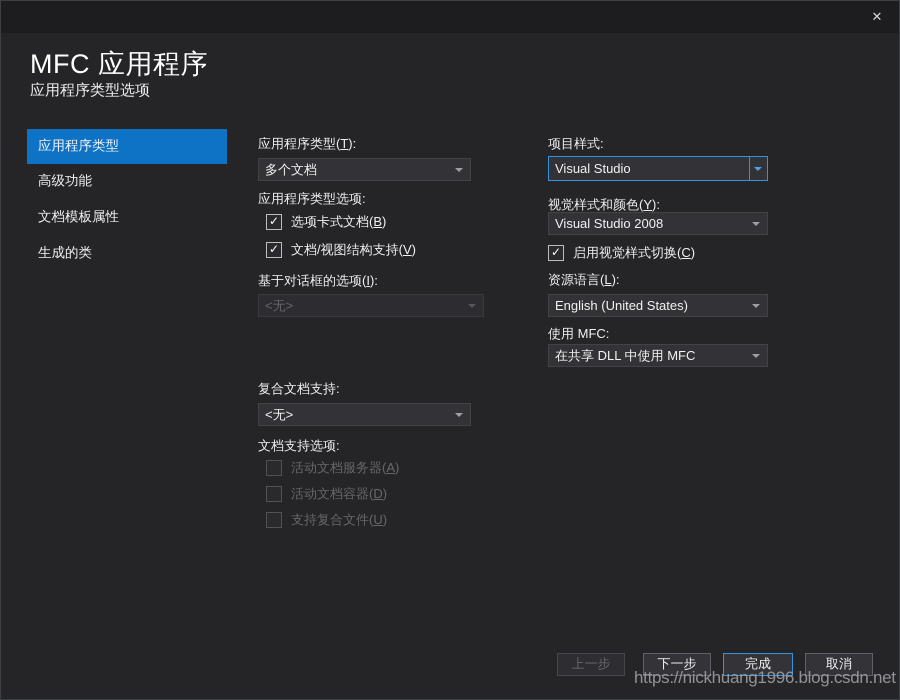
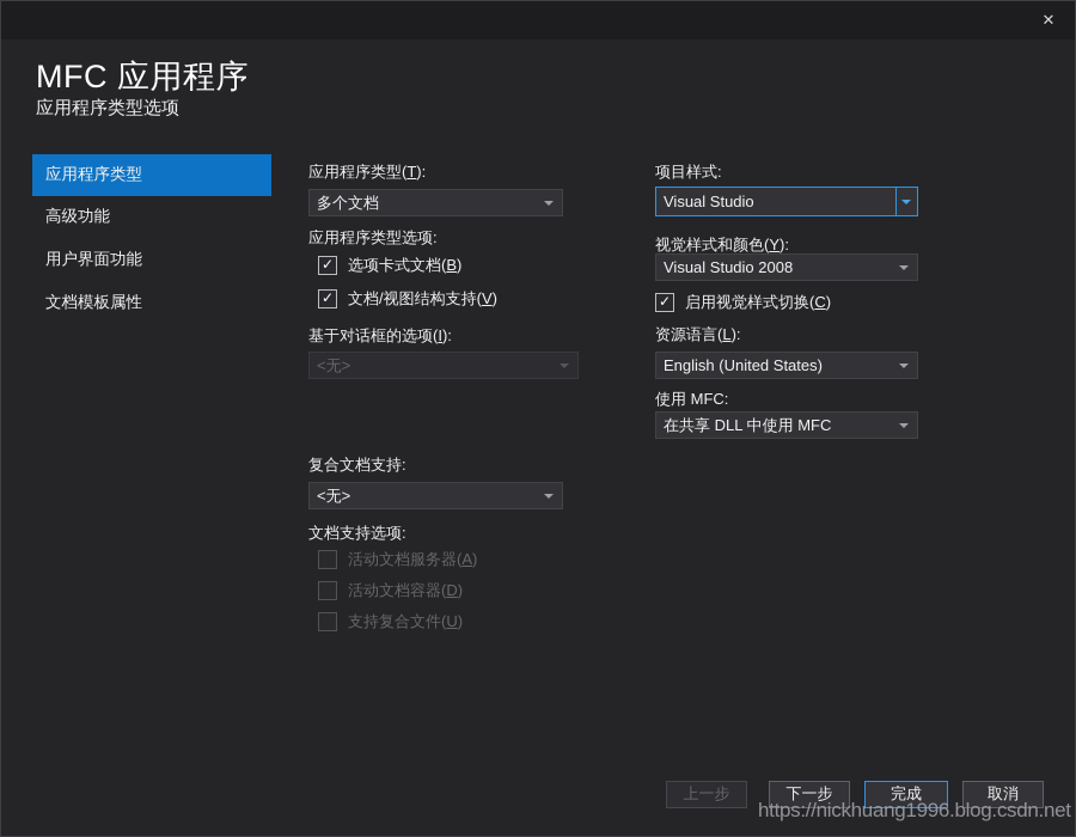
  ✕
  MFC 应用程序
  应用程序类型选项
  应用程序类型
  高级功能
+ 用户界面功能
  文档模板属性
- 生成的类
  应用程序类型(T):
  多个文档
  应用程序类型选项:
  ✓
  选项卡式文档(B)
  ✓
  文档/视图结构支持(V)
  基于对话框的选项(I):
  <无>
  复合文档支持:
  <无>
  文档支持选项:
  活动文档服务器(A)
  活动文档容器(D)
  支持复合文件(U)
  项目样式:
  Visual Studio
  视觉样式和颜色(Y):
  Visual Studio 2008
  ✓
  启用视觉样式切换(C)
  资源语言(L):
  English (United States)
  使用 MFC:
  在共享 DLL 中使用 MFC
  上一步
  下一步
  完成
  取消
  https://nickhuang1996.blog.csdn.net
